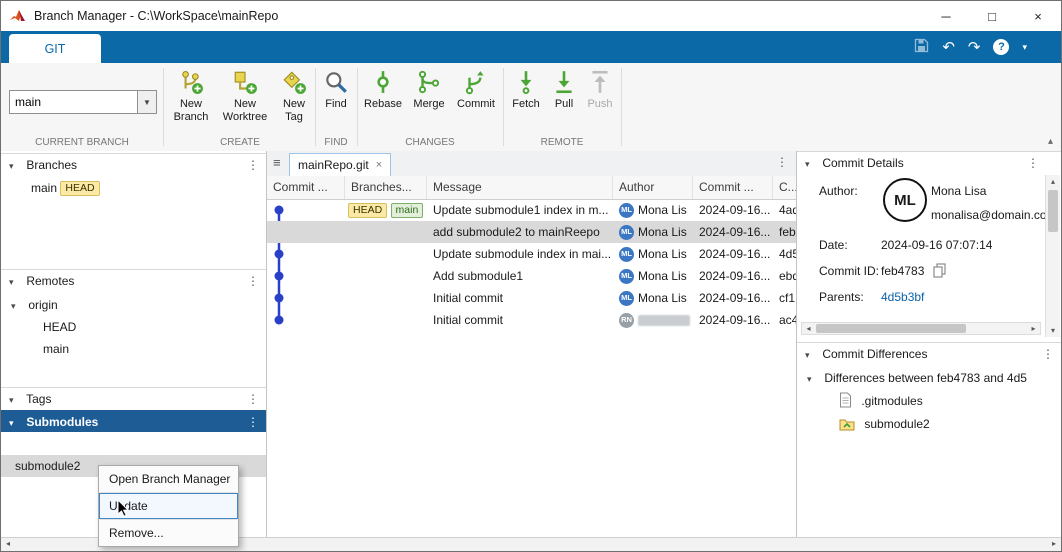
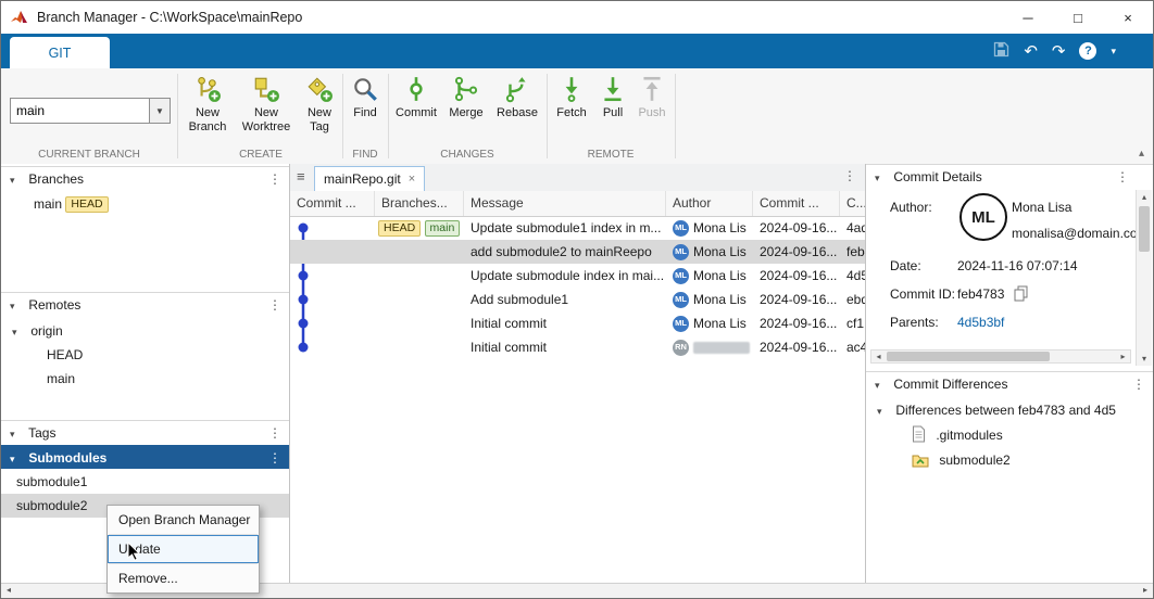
  Branch Manager - C:\WorkSpace\mainRepo
  ─
  □
  ×
  GIT
  ↶
  ↷
  ?
  ▾
  main
  ▼
  CURRENT BRANCH
  New Branch
  New Worktree
  New Tag
  CREATE
  Find
  FIND
- Rebase
+ Commit
  Merge
- Commit
+ Rebase
  CHANGES
  Fetch
  Pull
  Push
  REMOTE
  ▴
  ▾ Branches
  ⋮
  main HEAD
  ▾ Remotes
  ⋮
  ▾ origin
  HEAD
  main
  ▾ Tags
  ⋮
  ▾ Submodules
  ⋮
+ submodule1
  submodule2
  ≡
  mainRepo.git
  ×
  ⋮
  Commit ...
  Branches...
  Message
  Author
  Commit ...
  C..
  HEAD main
  Update submodule1 index in m...
  ML
  Mona Lis
  2024-09-16...
  add submodule2 to mainReepo
  ML
  Mona Lis
  2024-09-16...
  feb
  Update submodule index in mai...
  ML
  Mona Lis
  2024-09-16...
  Add submodule1
  ML
  Mona Lis
  2024-09-16...
  Initial commit
  ML
  Mona Lis
  2024-09-16...
  cf1
  Initial commit
  RN
  2024-09-16...
  ▾ Commit Details
  ⋮
  Author:
  ML
  Mona Lisa
  monalisa@domain.co
  Date:
- 2024-09-16 07:07:14
+ 2024-11-16 07:07:14
  Commit ID:
  feb4783
  Parents:
  4d5b3bf
  ◂
  ▸
  ▴
  ▾
  ▾ Commit Differences
  ⋮
  ▾ Differences between feb4783 and 4d5
  .gitmodules
  submodule2
  ◂
  ▸
  Open Branch Manager
  Udate
  Remove...
